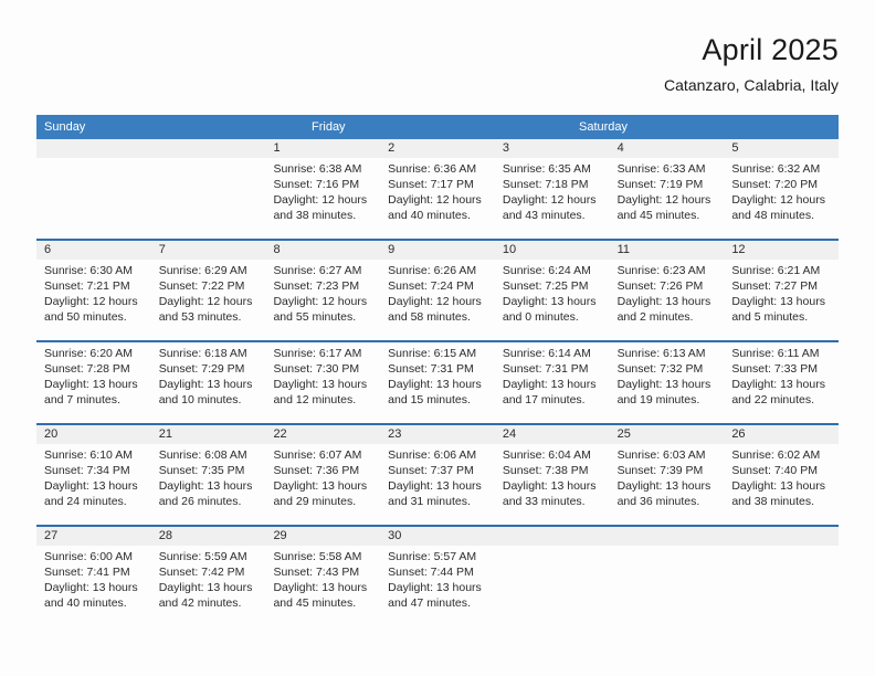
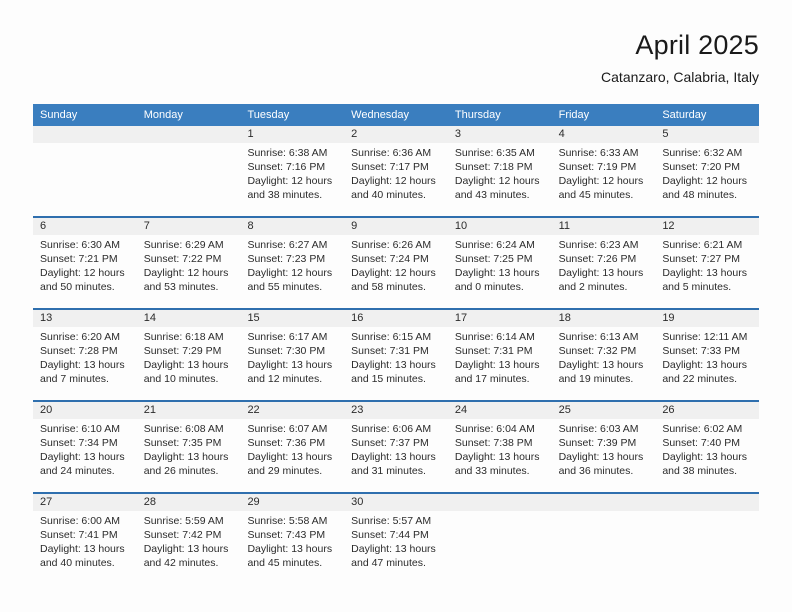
  April 2025
  Catanzaro, Calabria, Italy
  Sunday
+ Monday
+ Tuesday
+ Wednesday
+ Thursday
  Friday
  Saturday
  1
  2
  3
  4
  5
  Sunrise: 6:38 AM
  Sunset: 7:16 PM
  Daylight: 12 hours
  and 38 minutes.
  Sunrise: 6:36 AM
  Sunset: 7:17 PM
  Daylight: 12 hours
  and 40 minutes.
  Sunrise: 6:35 AM
  Sunset: 7:18 PM
  Daylight: 12 hours
  and 43 minutes.
  Sunrise: 6:33 AM
  Sunset: 7:19 PM
  Daylight: 12 hours
  and 45 minutes.
  Sunrise: 6:32 AM
  Sunset: 7:20 PM
  Daylight: 12 hours
  and 48 minutes.
  6
  7
  8
  9
  10
  11
  12
  Sunrise: 6:30 AM
  Sunset: 7:21 PM
  Daylight: 12 hours
  and 50 minutes.
  Sunrise: 6:29 AM
  Sunset: 7:22 PM
  Daylight: 12 hours
  and 53 minutes.
  Sunrise: 6:27 AM
  Sunset: 7:23 PM
  Daylight: 12 hours
  and 55 minutes.
  Sunrise: 6:26 AM
  Sunset: 7:24 PM
  Daylight: 12 hours
  and 58 minutes.
  Sunrise: 6:24 AM
  Sunset: 7:25 PM
  Daylight: 13 hours
  and 0 minutes.
  Sunrise: 6:23 AM
  Sunset: 7:26 PM
  Daylight: 13 hours
  and 2 minutes.
  Sunrise: 6:21 AM
  Sunset: 7:27 PM
  Daylight: 13 hours
  and 5 minutes.
+ 13
+ 14
+ 15
+ 16
+ 17
+ 18
+ 19
  Sunrise: 6:20 AM
  Sunset: 7:28 PM
  Daylight: 13 hours
  and 7 minutes.
  Sunrise: 6:18 AM
  Sunset: 7:29 PM
  Daylight: 13 hours
  and 10 minutes.
  Sunrise: 6:17 AM
  Sunset: 7:30 PM
  Daylight: 13 hours
  and 12 minutes.
  Sunrise: 6:15 AM
  Sunset: 7:31 PM
  Daylight: 13 hours
  and 15 minutes.
  Sunrise: 6:14 AM
  Sunset: 7:31 PM
  Daylight: 13 hours
  and 17 minutes.
  Sunrise: 6:13 AM
  Sunset: 7:32 PM
  Daylight: 13 hours
  and 19 minutes.
- Sunrise: 6:11 AM
+ Sunrise: 12:11 AM
  Sunset: 7:33 PM
  Daylight: 13 hours
  and 22 minutes.
  20
  21
  22
  23
  24
  25
  26
  Sunrise: 6:10 AM
  Sunset: 7:34 PM
  Daylight: 13 hours
  and 24 minutes.
  Sunrise: 6:08 AM
  Sunset: 7:35 PM
  Daylight: 13 hours
  and 26 minutes.
  Sunrise: 6:07 AM
  Sunset: 7:36 PM
  Daylight: 13 hours
  and 29 minutes.
  Sunrise: 6:06 AM
  Sunset: 7:37 PM
  Daylight: 13 hours
  and 31 minutes.
  Sunrise: 6:04 AM
  Sunset: 7:38 PM
  Daylight: 13 hours
  and 33 minutes.
  Sunrise: 6:03 AM
  Sunset: 7:39 PM
  Daylight: 13 hours
  and 36 minutes.
  Sunrise: 6:02 AM
  Sunset: 7:40 PM
  Daylight: 13 hours
  and 38 minutes.
  27
  28
  29
  30
  Sunrise: 6:00 AM
  Sunset: 7:41 PM
  Daylight: 13 hours
  and 40 minutes.
  Sunrise: 5:59 AM
  Sunset: 7:42 PM
  Daylight: 13 hours
  and 42 minutes.
  Sunrise: 5:58 AM
  Sunset: 7:43 PM
  Daylight: 13 hours
  and 45 minutes.
  Sunrise: 5:57 AM
  Sunset: 7:44 PM
  Daylight: 13 hours
  and 47 minutes.
